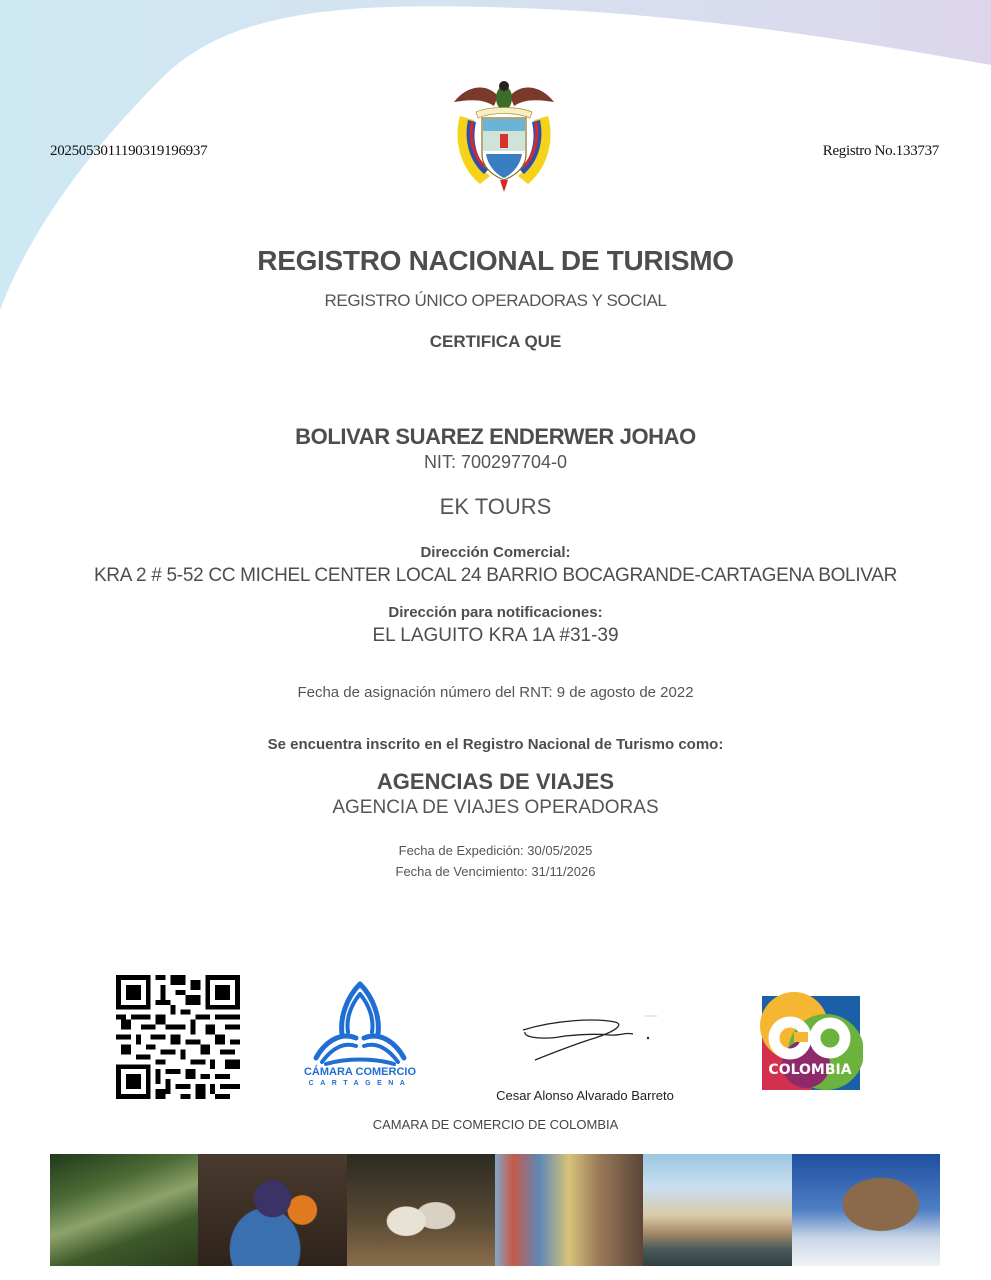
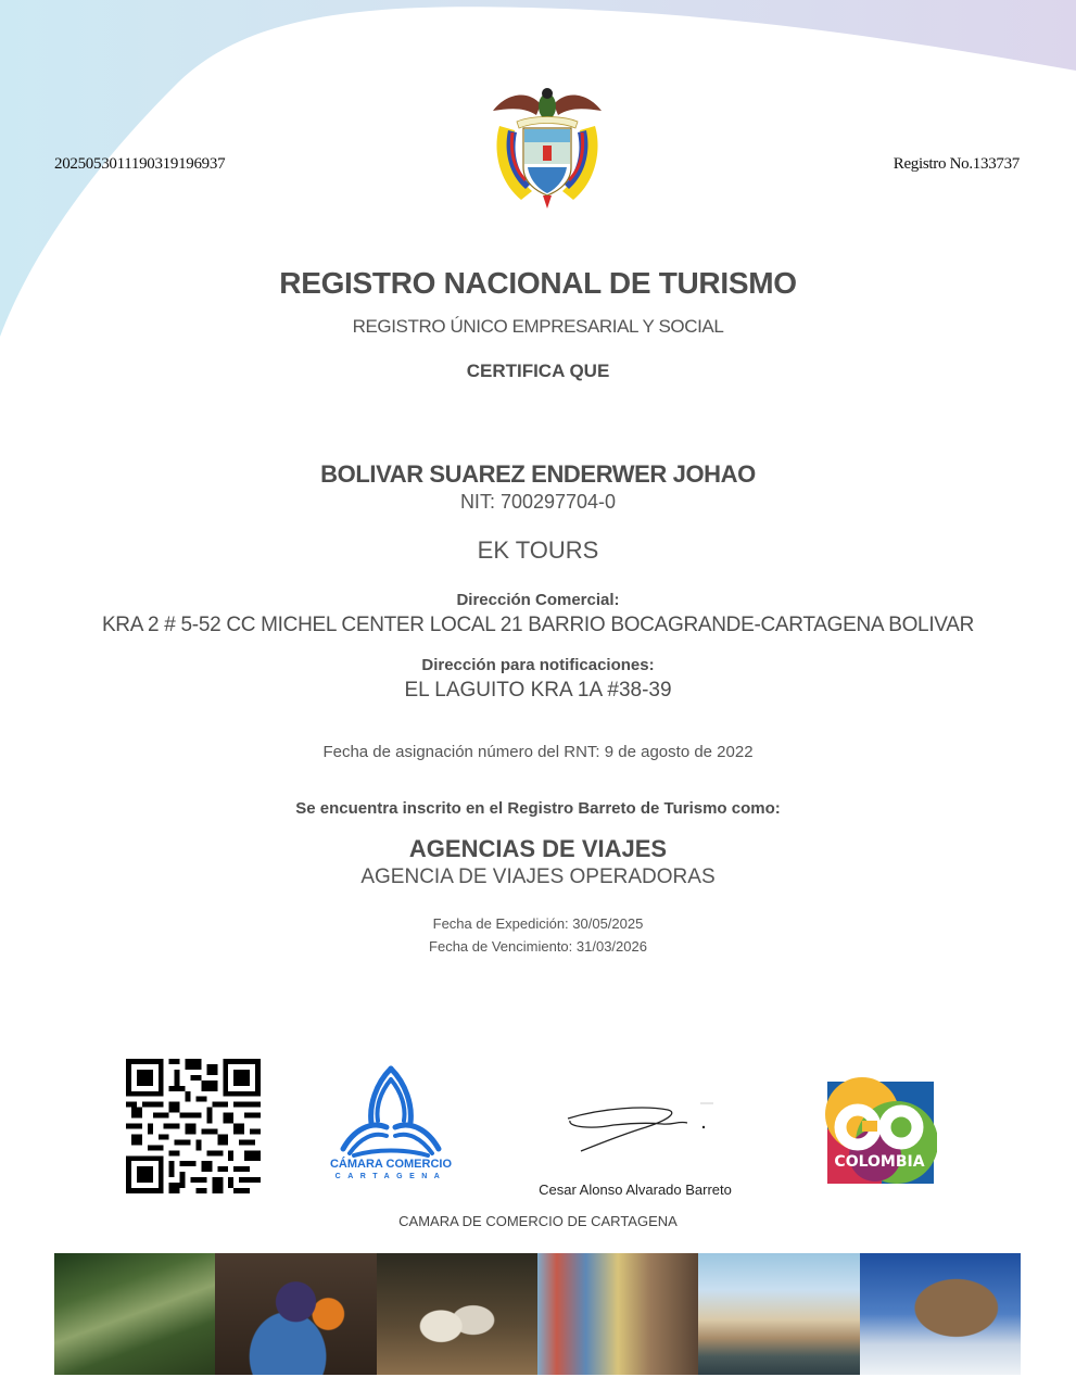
  2025053011190319196937
  Registro No.133737
  REGISTRO NACIONAL DE TURISMO
- REGISTRO ÚNICO OPERADORAS Y SOCIAL
+ REGISTRO ÚNICO EMPRESARIAL Y SOCIAL
  CERTIFICA QUE
  BOLIVAR SUAREZ ENDERWER JOHAO
  NIT: 700297704-0
  EK TOURS
  Dirección Comercial:
- KRA 2 # 5-52 CC MICHEL CENTER LOCAL 24 BARRIO BOCAGRANDE-CARTAGENA BOLIVAR
+ KRA 2 # 5-52 CC MICHEL CENTER LOCAL 21 BARRIO BOCAGRANDE-CARTAGENA BOLIVAR
  Dirección para notificaciones:
- EL LAGUITO KRA 1A #31-39
+ EL LAGUITO KRA 1A #38-39
  Fecha de asignación número del RNT: 9 de agosto de 2022
- Se encuentra inscrito en el Registro Nacional de Turismo como:
+ Se encuentra inscrito en el Registro Barreto de Turismo como:
  AGENCIAS DE VIAJES
  AGENCIA DE VIAJES OPERADORAS
  Fecha de Expedición: 30/05/2025
- Fecha de Vencimiento: 31/11/2026
+ Fecha de Vencimiento: 31/03/2026
  CÁMARA COMERCIO
  Cesar Alonso Alvarado Barreto
- CAMARA DE COMERCIO DE COLOMBIA
+ CAMARA DE COMERCIO DE CARTAGENA
  COLOMBIA
